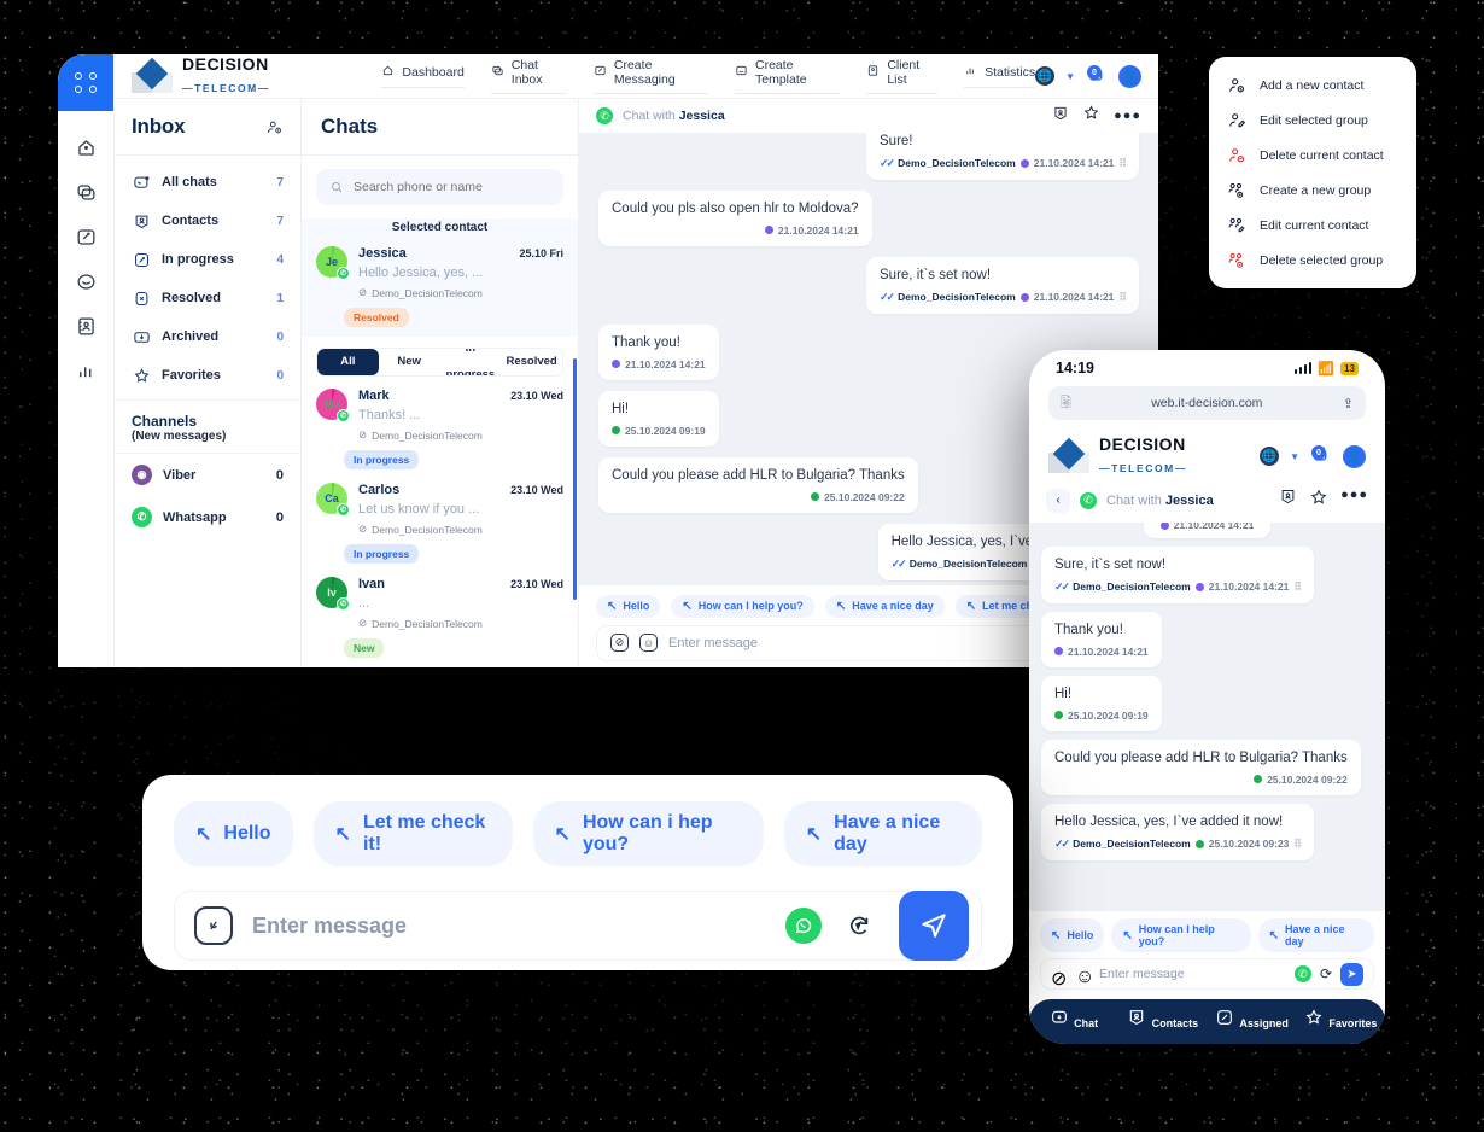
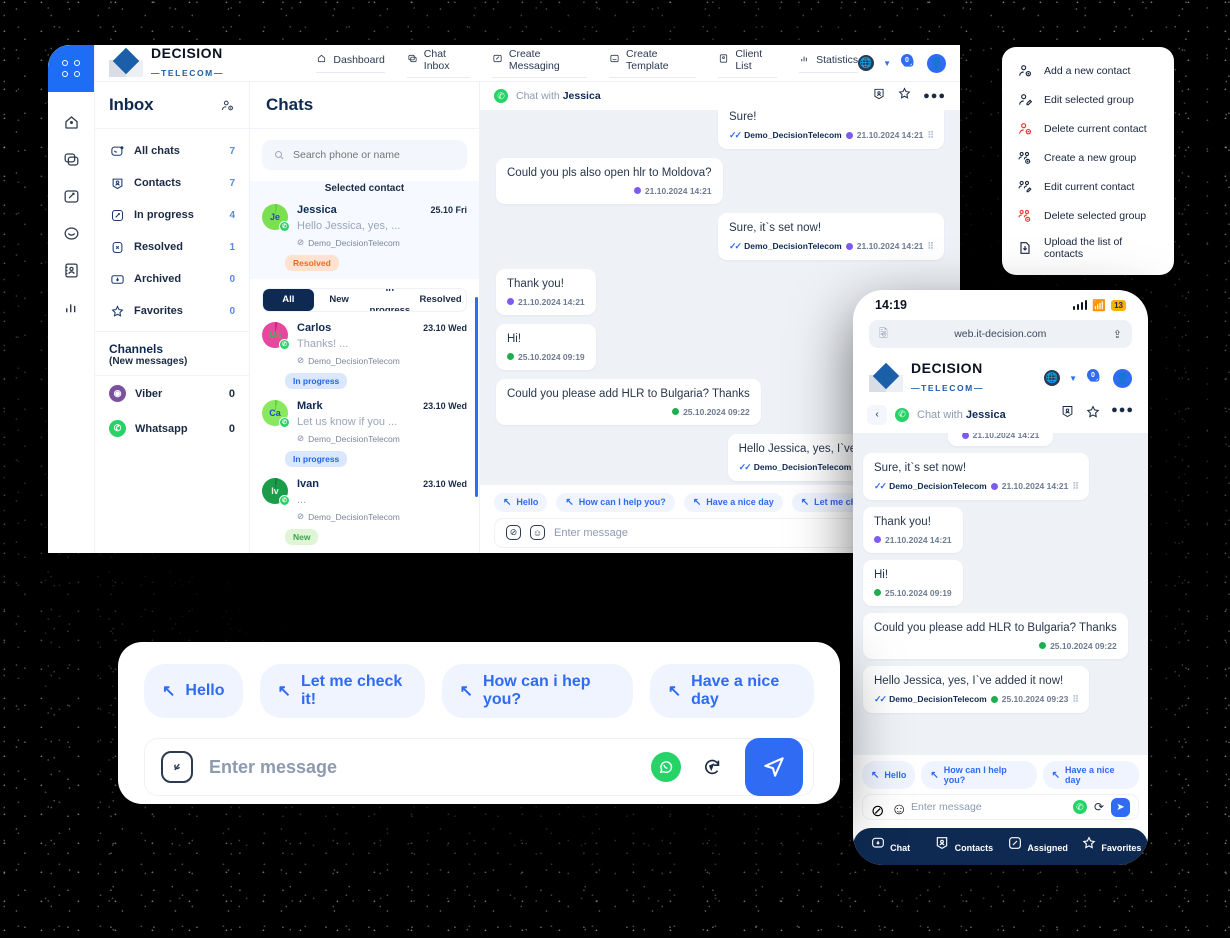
  DECISION —TELECOM—
  Dashboard
  Chat Inbox
  Create Messaging
  Create Template
  Client List
  Statistics
  🌐
  ▼
  👤
  Inbox
  All chats
  7
  Contacts
  7
  In progress
  4
  Resolved
  1
  Archived
  0
  Favorites
  0
  Channels
  (New messages)
  ◉
  Viber
  0
  ✆
  Whatsapp
  0
  Chats
  Search phone or name
  Selected contact
  Je
  Jessica
  25.10 Fri
  Hello Jessica, yes, ...
  ⊘
  Demo_DecisionTelecom
  Resolved
  All
  New
  In progress
  Resolved
  Ma
- Mark
+ Carlos
  23.10 Wed
  Thanks! ...
  ⊘
  Demo_DecisionTelecom
  In progress
  Ca
- Carlos
+ Mark
  23.10 Wed
  Let us know if you ...
  ⊘
  Demo_DecisionTelecom
  In progress
  Iv
  Ivan
  23.10 Wed
  ...
  ⊘
  Demo_DecisionTelecom
  New
  ✆
  Chat with Jessica
  ●●●
  Sure!
  ✓✓
  Demo_DecisionTelecom
  21.10.2024 14:21
  ⠿
  Could you pls also open hlr to Moldova?
  21.10.2024 14:21
  Sure, it`s set now!
  ✓✓
  Demo_DecisionTelecom
  21.10.2024 14:21
  ⠿
  Thank you!
  21.10.2024 14:21
  Hi!
  25.10.2024 09:19
  Could you please add HLR to Bulgaria? Thanks
  25.10.2024 09:22
  ✓✓
  Demo_DecisionTelecom
  ↖
  Hello
  ↖
  How can I help you?
  ↖
  Have a nice day
  ↖
  ⊘
  ☺
  Enter message
  Add a new contact
  Edit selected group
  Delete current contact
  Create a new group
  Edit current contact
  Delete selected group
+ Upload the list of contacts
  14:19
  📶
  13
  🗟
  web.it-decision.com
  ⇪
  DECISION —TELECOM—
  🌐
  ▼
  👤
  ‹
  ✆
  Chat with Jessica
  ●●●
  21.10.2024 14:21
  Sure, it`s set now!
  ✓✓
  Demo_DecisionTelecom
  21.10.2024 14:21
  ⠿
  Thank you!
  21.10.2024 14:21
  Hi!
  25.10.2024 09:19
  Could you please add HLR to Bulgaria? Thanks
  25.10.2024 09:22
  Hello Jessica, yes, I`ve added it now!
  ✓✓
  Demo_DecisionTelecom
  25.10.2024 09:23
  ⠿
  ↖
  Hello
  ↖
  How can I help you?
  ↖
  Have a nice day
  ⊘
  ☺
  Enter message
  ✆
  ⟳
  ➤
  Chat
  Contacts
  Assigned
  Favorites
  ↖
  Hello
  ↖
  Let me check it!
  ↖
  How can i hep you?
  ↖
  Have a nice day
  Enter message
